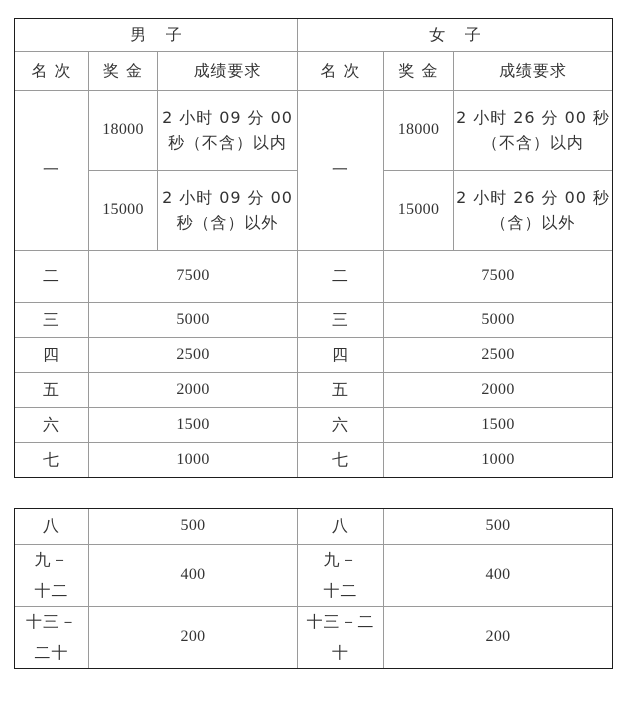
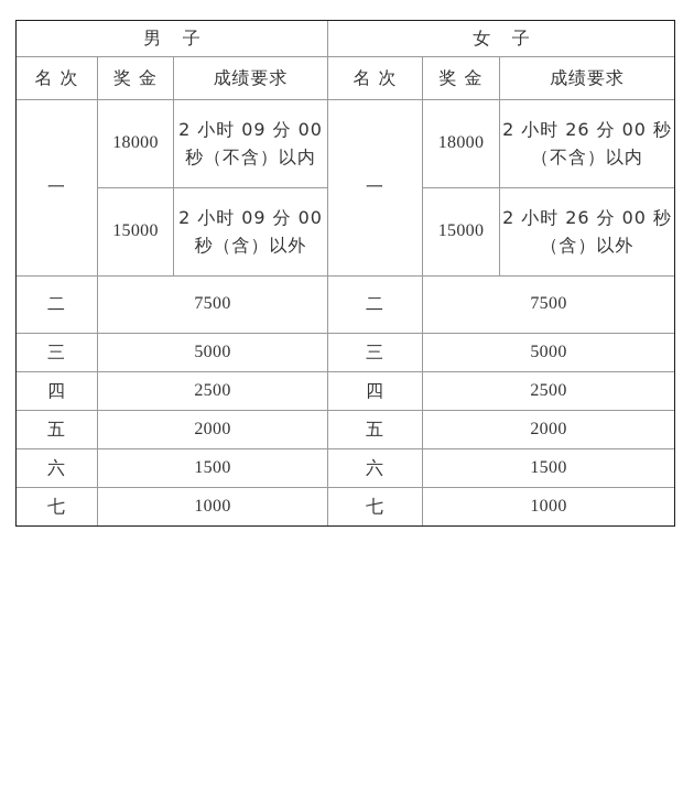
  男 子	女 子
  名 次	奖 金	成绩要求	名 次	奖 金	成绩要求
  一	18000	2 小时 09 分 00 秒（不含）以内	一	18000	2 小时 26 分 00 秒 （不含）以内
  15000	2 小时 09 分 00 秒（含）以外	15000	2 小时 26 分 00 秒 （含）以外
  二	7500	二	7500
  三	5000	三	5000
  四	2500	四	2500
  五	2000	五	2000
  六	1500	六	1500
  七	1000	七	1000
- 八	500	八	500
- 九－ 十二	400	九－ 十二	400
- 十三－ 二十	200	十三－二 十	200
